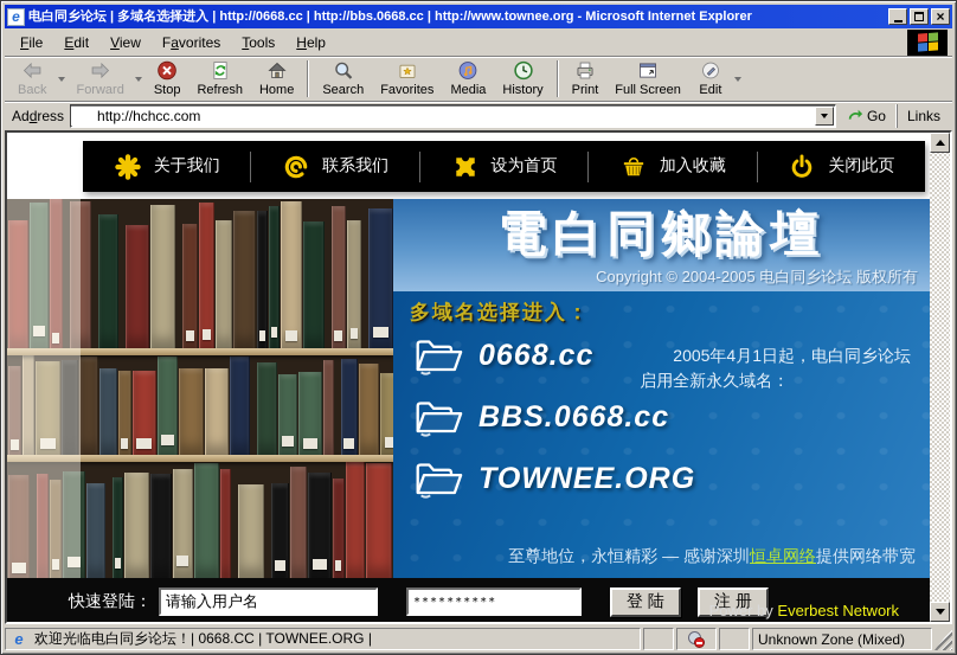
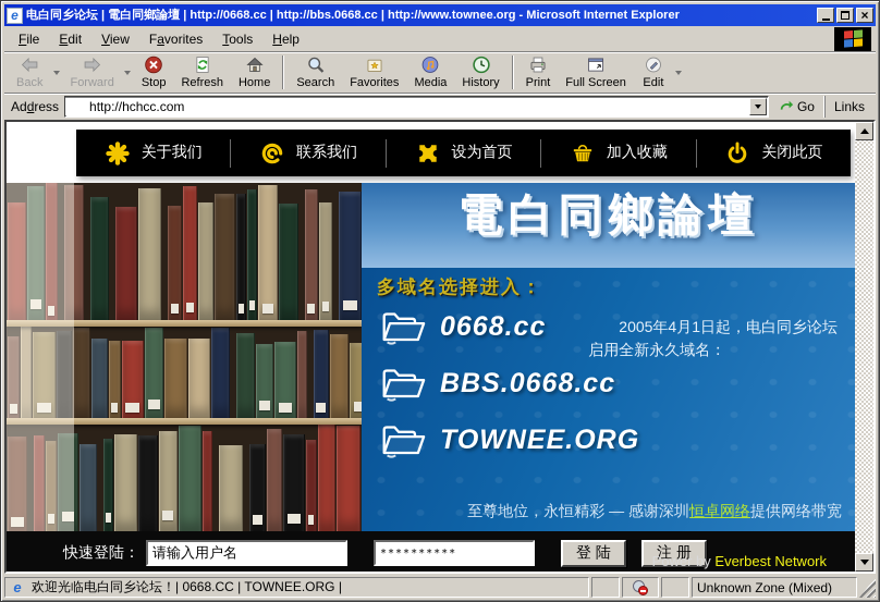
- 电白同乡论坛 | 多域名选择进入 | http://0668.cc | http://bbs.0668.cc | http://www.townee.org - Microsoft Internet Explorer
+ 电白同乡论坛 | 電白同鄉論壇 | http://0668.cc | http://bbs.0668.cc | http://www.townee.org - Microsoft Internet Explorer
  File
  Edit
  View
  Favorites
  Tools
  Help
  Back
  Forward
  Stop
  Refresh
  Home
  Search
  Favorites
  Media
  History
  Print
  Full Screen
  Edit
  Address
  http://hchcc.com
  Go
  Links
  关于我们
  联系我们
  设为首页
  加入收藏
  关闭此页
  電白同鄉論壇
- Copyright © 2004-2005 电白同乡论坛 版权所有
  多域名选择进入：
  0668.cc
  BBS.0668.cc
  TOWNEE.ORG
  2005年4月1日起，电白同乡论坛
  启用全新永久域名：
  至尊地位，永恒精彩 — 感谢深圳恒卓网络提供网络带宽
  快速登陆：
  请输入用户名
  **********
  登 陆
  注 册
  Power by Everbest Network
  欢迎光临电白同乡论坛！| 0668.CC | TOWNEE.ORG |
  Unknown Zone (Mixed)
